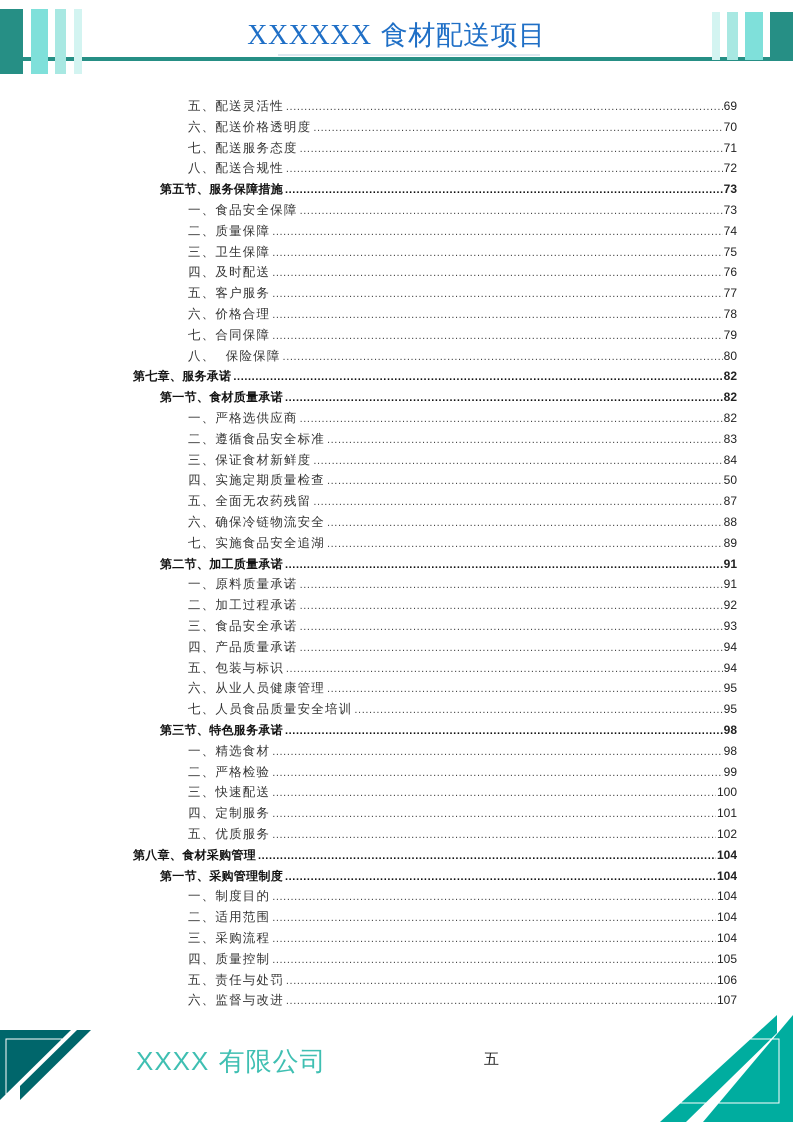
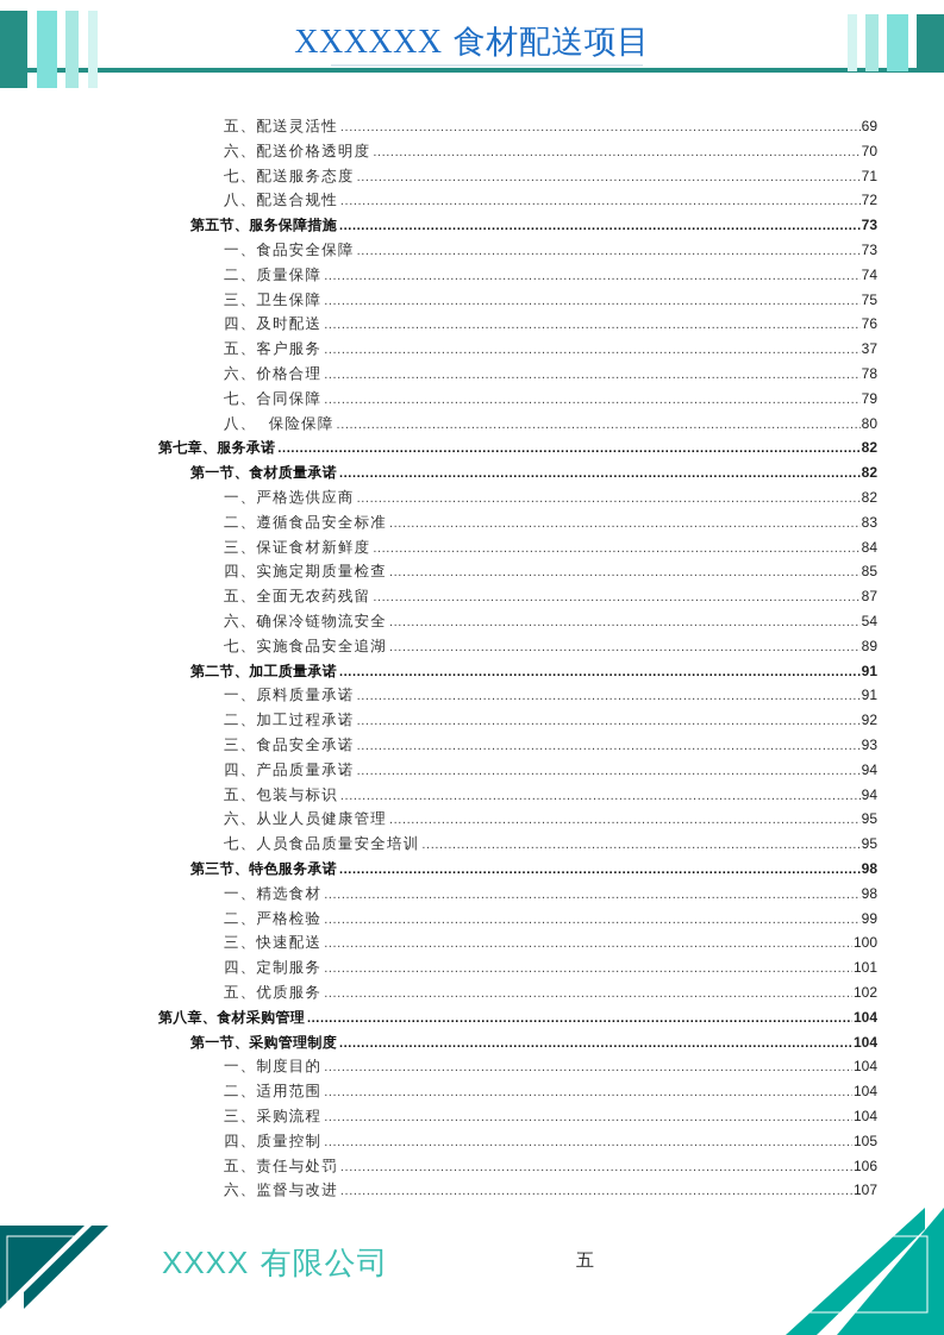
  XXXXXX 食材配送项目
  五、配送灵活性
  69
  六、配送价格透明度
  70
  七、配送服务态度
  71
  八、配送合规性
  72
  第五节、服务保障措施
  73
  一、食品安全保障
  73
  二、质量保障
  74
  三、卫生保障
  75
  四、及时配送
  76
  五、客户服务
- 77
+ 37
  六、价格合理
  78
  七、合同保障
  79
  八、 保险保障
  80
  第七章、服务承诺
  82
  第一节、食材质量承诺
  82
  一、严格选供应商
  82
  二、遵循食品安全标准
  83
  三、保证食材新鲜度
  84
  四、实施定期质量检查
- 50
+ 85
  五、全面无农药残留
  87
  六、确保冷链物流安全
- 88
+ 54
  七、实施食品安全追湖
  89
  第二节、加工质量承诺
  91
  一、原料质量承诺
  91
  二、加工过程承诺
  92
  三、食品安全承诺
  93
  四、产品质量承诺
  94
  五、包装与标识
  94
  六、从业人员健康管理
  95
  七、人员食品质量安全培训
  95
  第三节、特色服务承诺
  98
  一、精选食材
  98
  二、严格检验
  99
  三、快速配送
  100
  四、定制服务
  101
  五、优质服务
  102
  第八章、食材采购管理
  104
  第一节、采购管理制度
  104
  一、制度目的
  104
  二、适用范围
  104
  三、采购流程
  104
  四、质量控制
  105
  五、责任与处罚
  106
  六、监督与改进
  107
  XXXX 有限公司
  五
